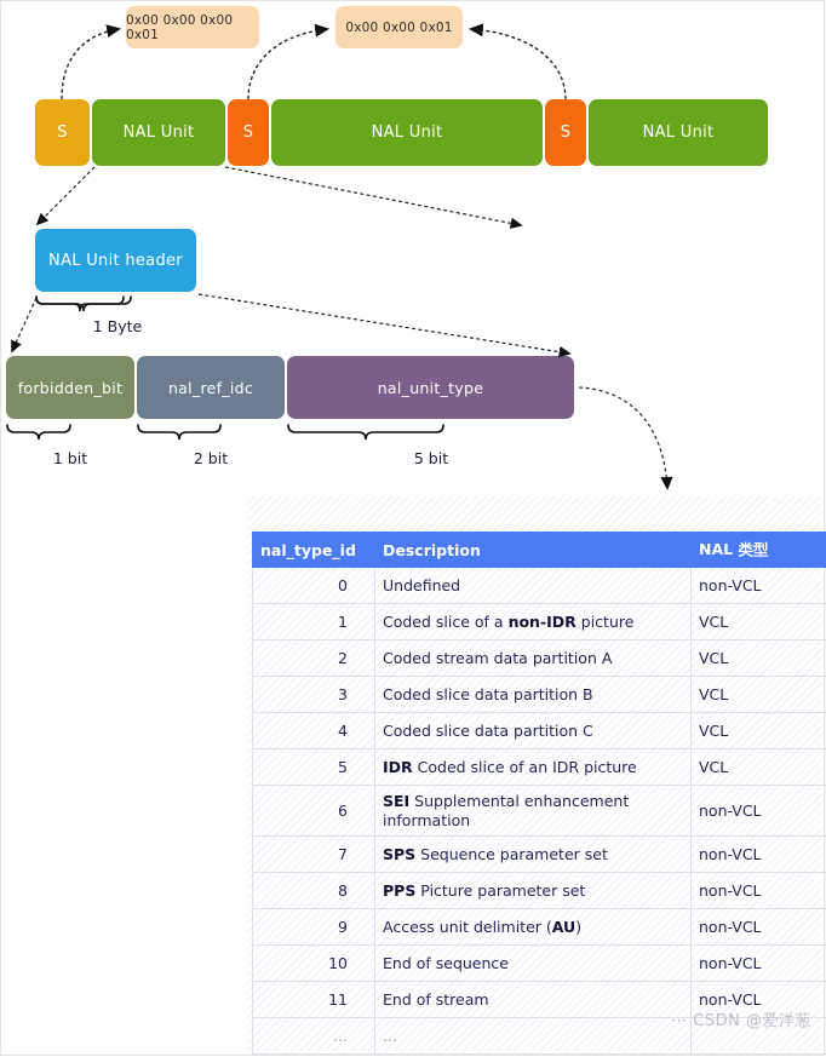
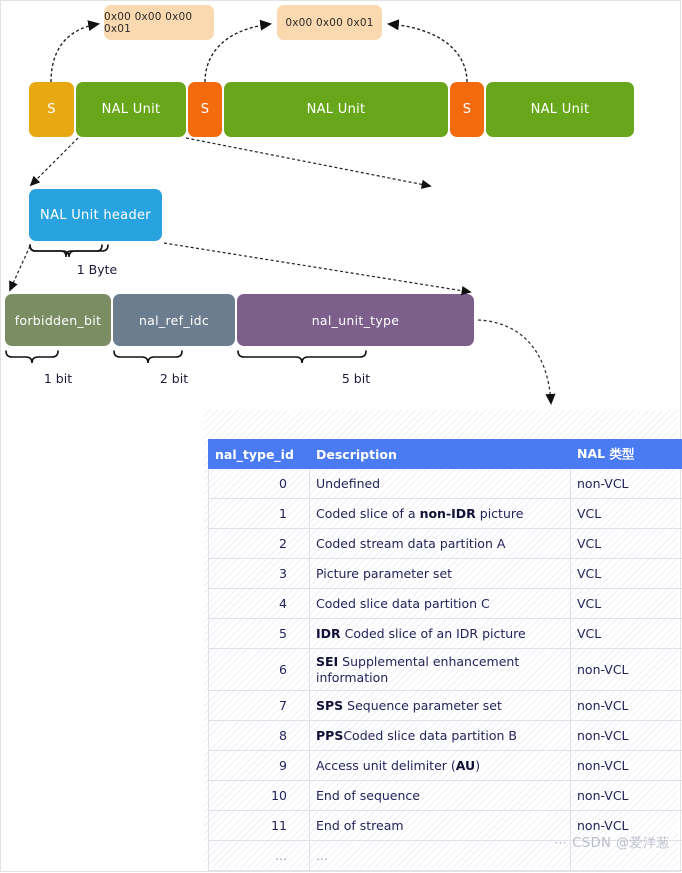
  0x00 0x00 0x00 0x01
  0x00 0x00 0x01
  S
  NAL Unit
  S
  NAL Unit
  S
  NAL Unit
  NAL Unit header
  1 Byte
  forbidden_bit
  nal_ref_idc
  nal_unit_type
  1 bit
  2 bit
  5 bit
  nal_type_id	Description	NAL 类型
  0	Undefined	non-VCL
  1	Coded slice of a non-IDR picture	VCL
  2	Coded stream data partition A	VCL
- 3	Coded slice data partition B	VCL
+ 3	Picture parameter set	VCL
  4	Coded slice data partition C	VCL
  5	IDR Coded slice of an IDR picture	VCL
  6	SEI Supplemental enhancement information	non-VCL
  7	SPS Sequence parameter set	non-VCL
- 8	PPS Picture parameter set	non-VCL
+ 8	PPSCoded slice data partition B	non-VCL
  9	Access unit delimiter (AU)	non-VCL
  10	End of sequence	non-VCL
  11	End of stream	non-VCL
  ...	...
  ⋯ CSDN @爱洋葱
